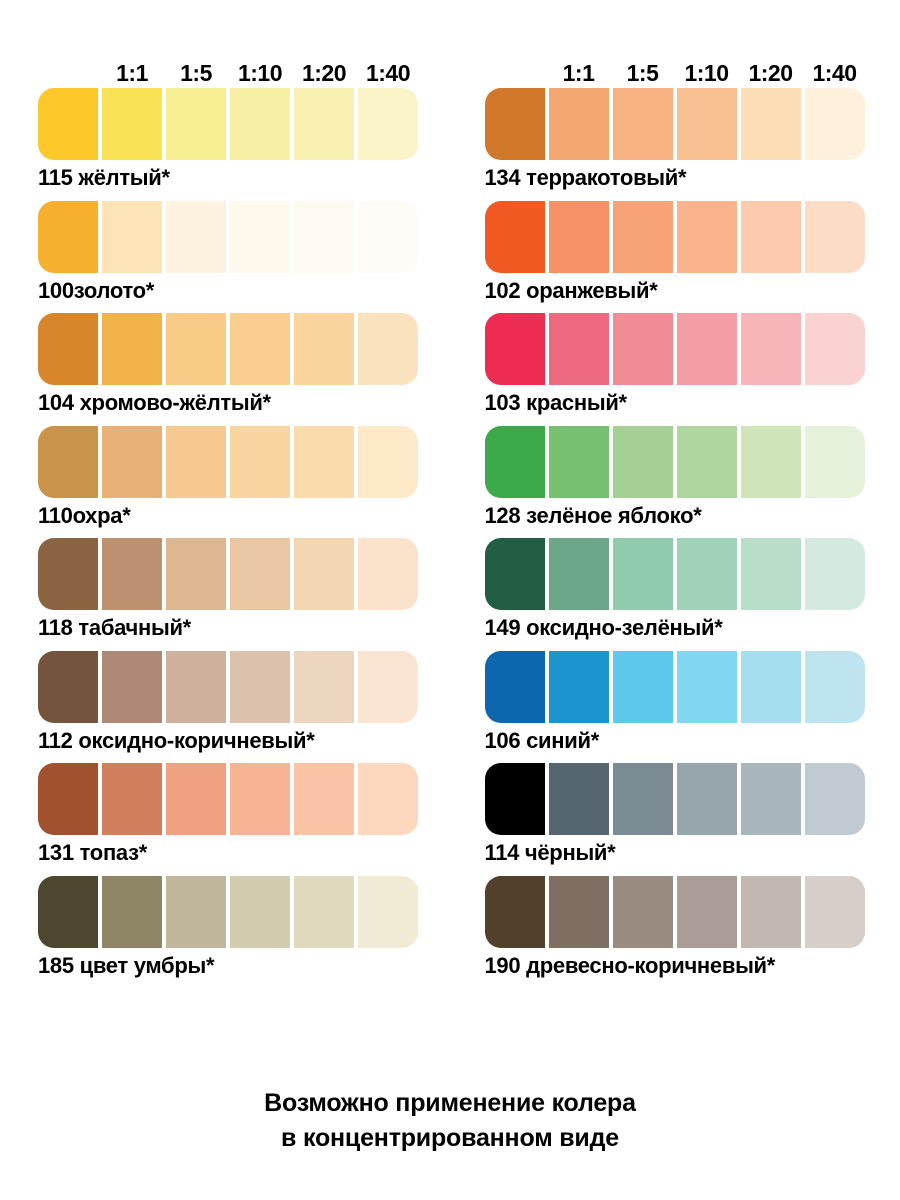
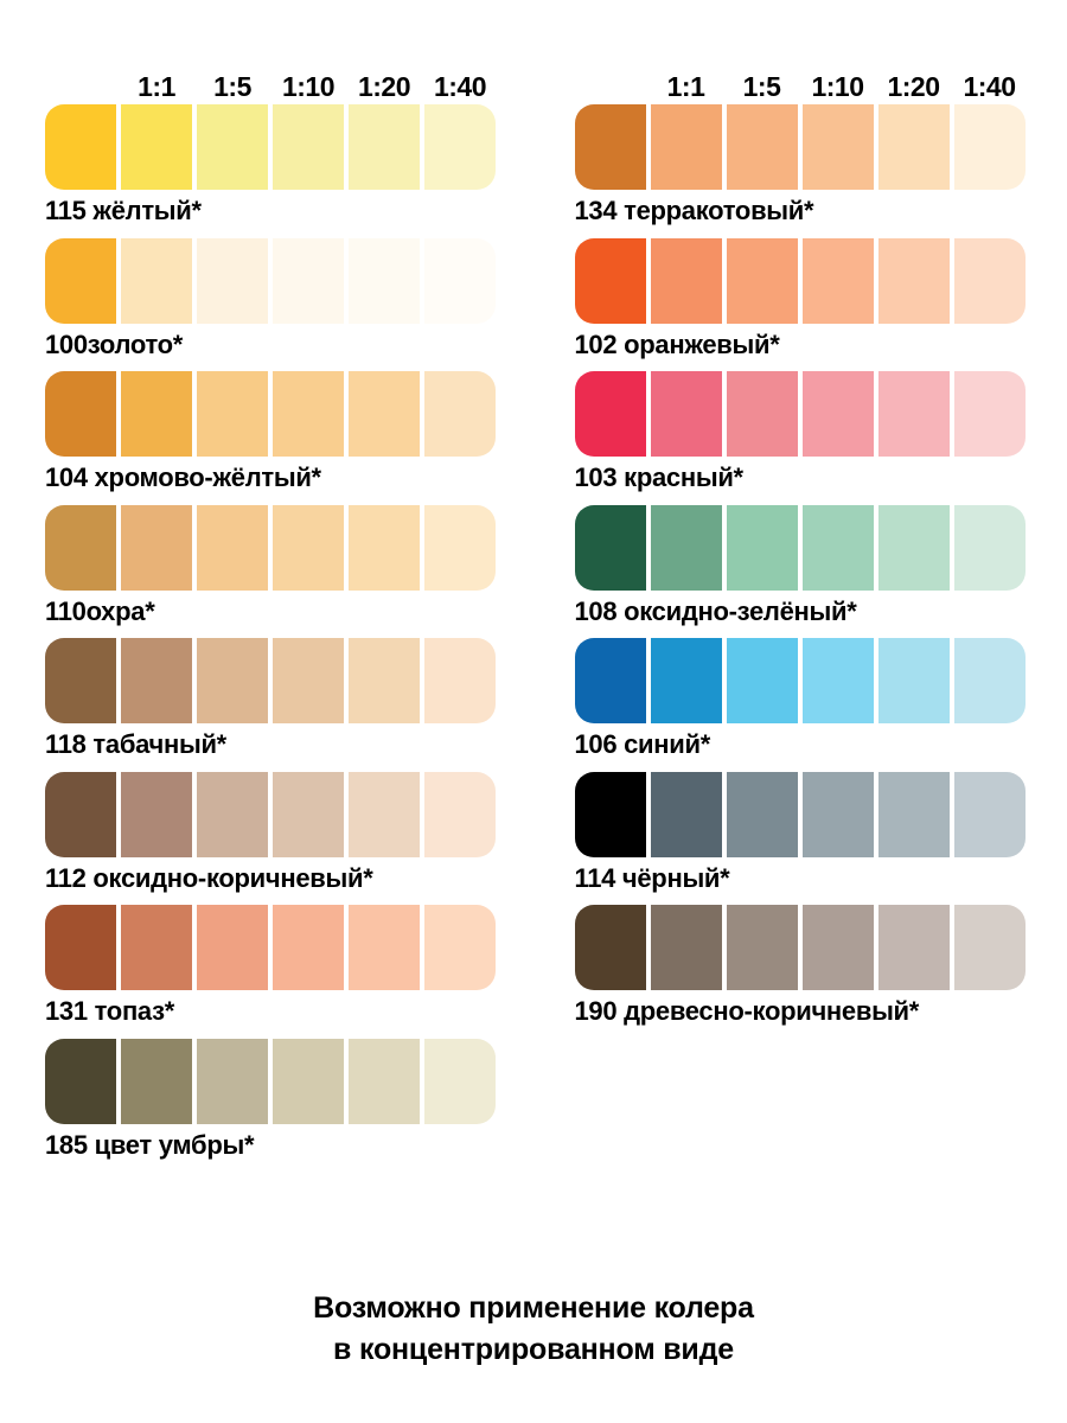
  1:1
  1:5
  1:10
  1:20
  1:40
  115 жёлтый*
  100золото*
  104 хромово-жёлтый*
  110охра*
  118 табачный*
  112 оксидно-коричневый*
  131 топаз*
  185 цвет умбры*
  1:1
  1:5
  1:10
  1:20
  1:40
  134 терракотовый*
  102 оранжевый*
  103 красный*
- 128 зелёное яблоко*
- 149 оксидно-зелёный*
+ 108 оксидно-зелёный*
  106 синий*
  114 чёрный*
  190 древесно-коричневый*
  Возможно применение колера
  в концентрированном виде
